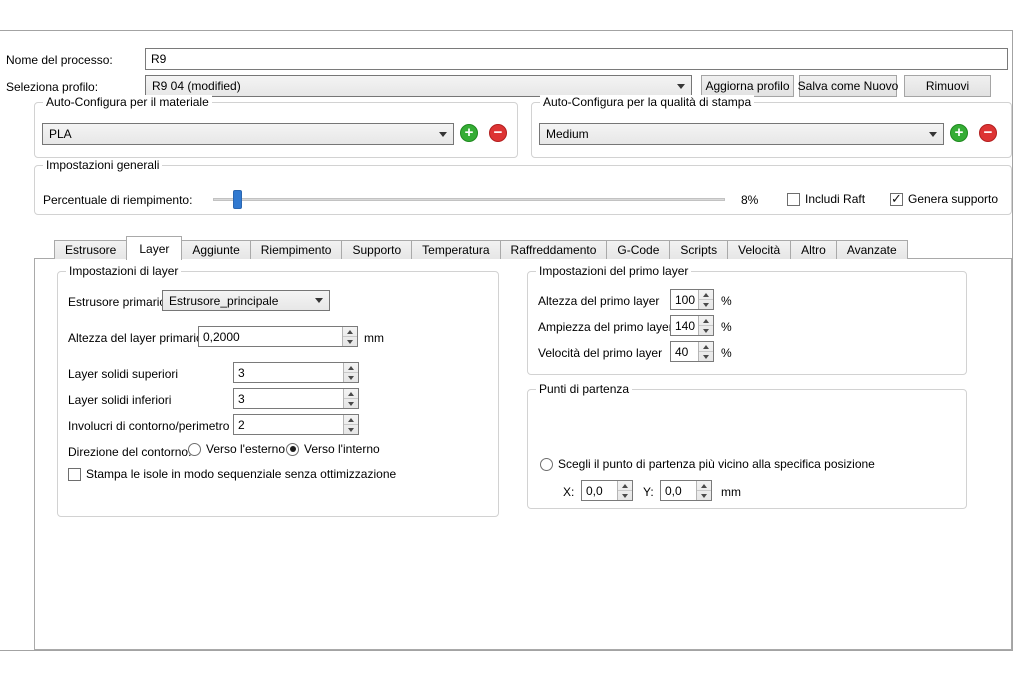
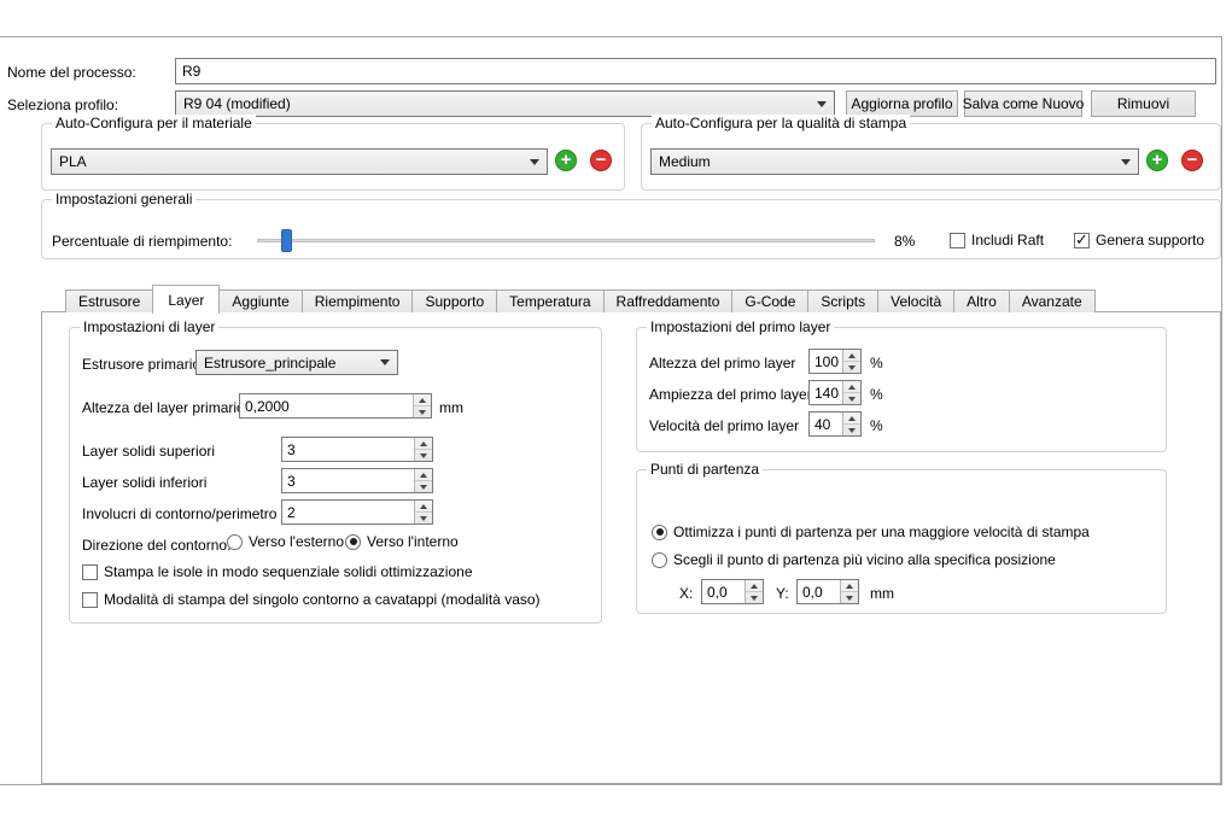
  Nome del processo:
  R9
  Seleziona profilo:
  R9 04 (modified)
  Aggiorna profilo
  Salva come Nuovo
  Rimuovi
  Auto-Configura per il materiale
  PLA
  +
  −
  Auto-Configura per la qualità di stampa
  Medium
  +
  −
  Impostazioni generali
  Percentuale di riempimento:
  8%
  Includi Raft
  ✓
  Genera supporto
  Estrusore
  Layer
  Aggiunte
  Riempimento
  Supporto
  Temperatura
  Raffreddamento
  G-Code
  Scripts
  Velocità
  Altro
  Avanzate
  Impostazioni di layer
  Estrusore primari
  Estrusore_principale
  Altezza del layer primari
  0,2000
  mm
  Layer solidi superiori
  3
  Layer solidi inferiori
  3
  Involucri di contorno/perimetro
  2
  Direzione del contorno
  Verso l'esterno
  Verso l'interno
- Stampa le isole in modo sequenziale senza ottimizzazione
+ Stampa le isole in modo sequenziale solidi ottimizzazione
+ Modalità di stampa del singolo contorno a cavatappi (modalità vaso)
  Impostazioni del primo layer
  Altezza del primo layer
  100
  %
  Ampiezza del primo laye
  140
  %
  Velocità del primo layer
  40
  %
  Punti di partenza
+ Ottimizza i punti di partenza per una maggiore velocità di stampa
  Scegli il punto di partenza più vicino alla specifica posizione
  X:
  0,0
  Y:
  0,0
  mm
